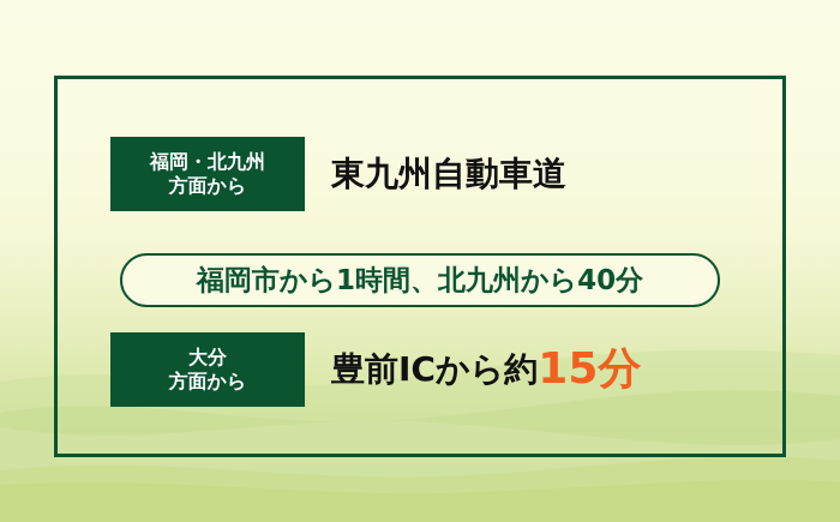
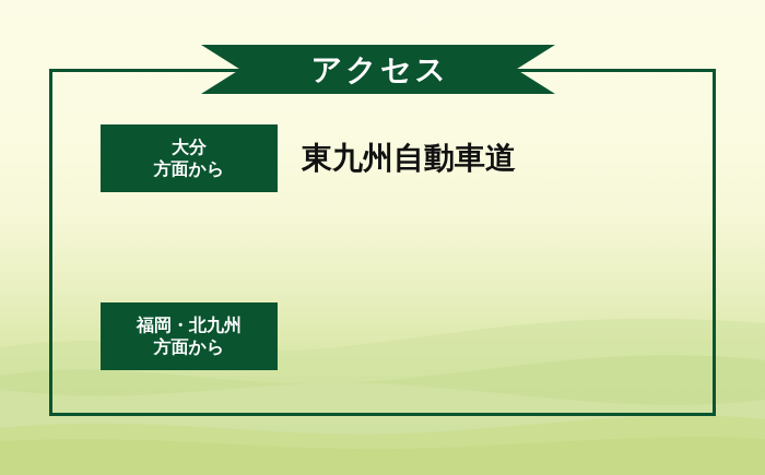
+ アクセス
- 福岡・北九州
+ 大分
  方面から
  東九州自動車道
- 福岡市から1時間、北九州から40分
- 大分
+ 福岡・北九州
  方面から
- 豊前ICから約15分
